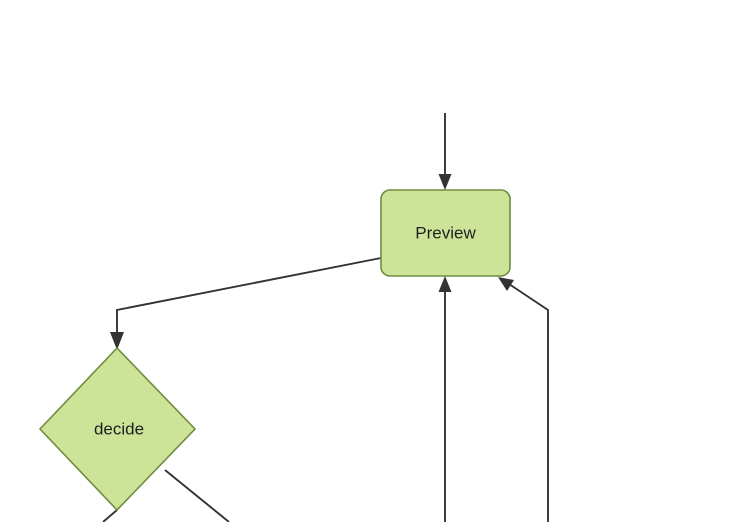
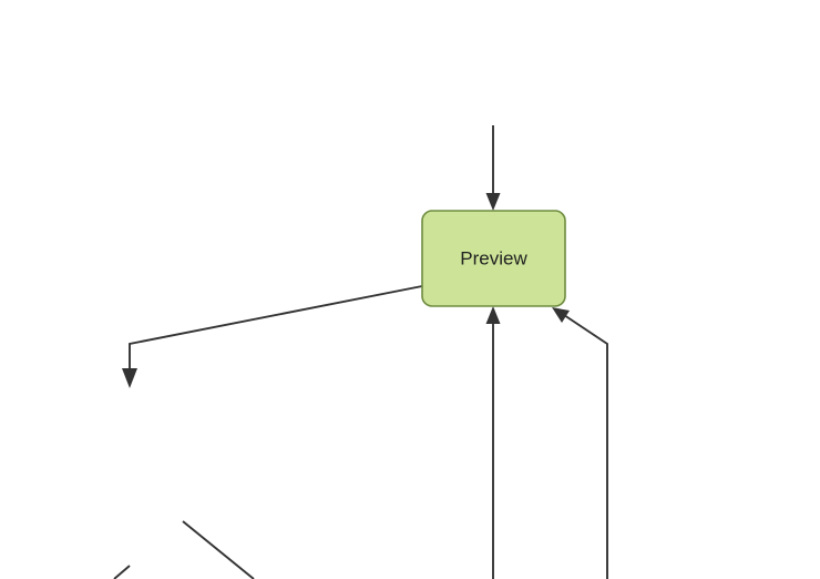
  Preview
- decide
